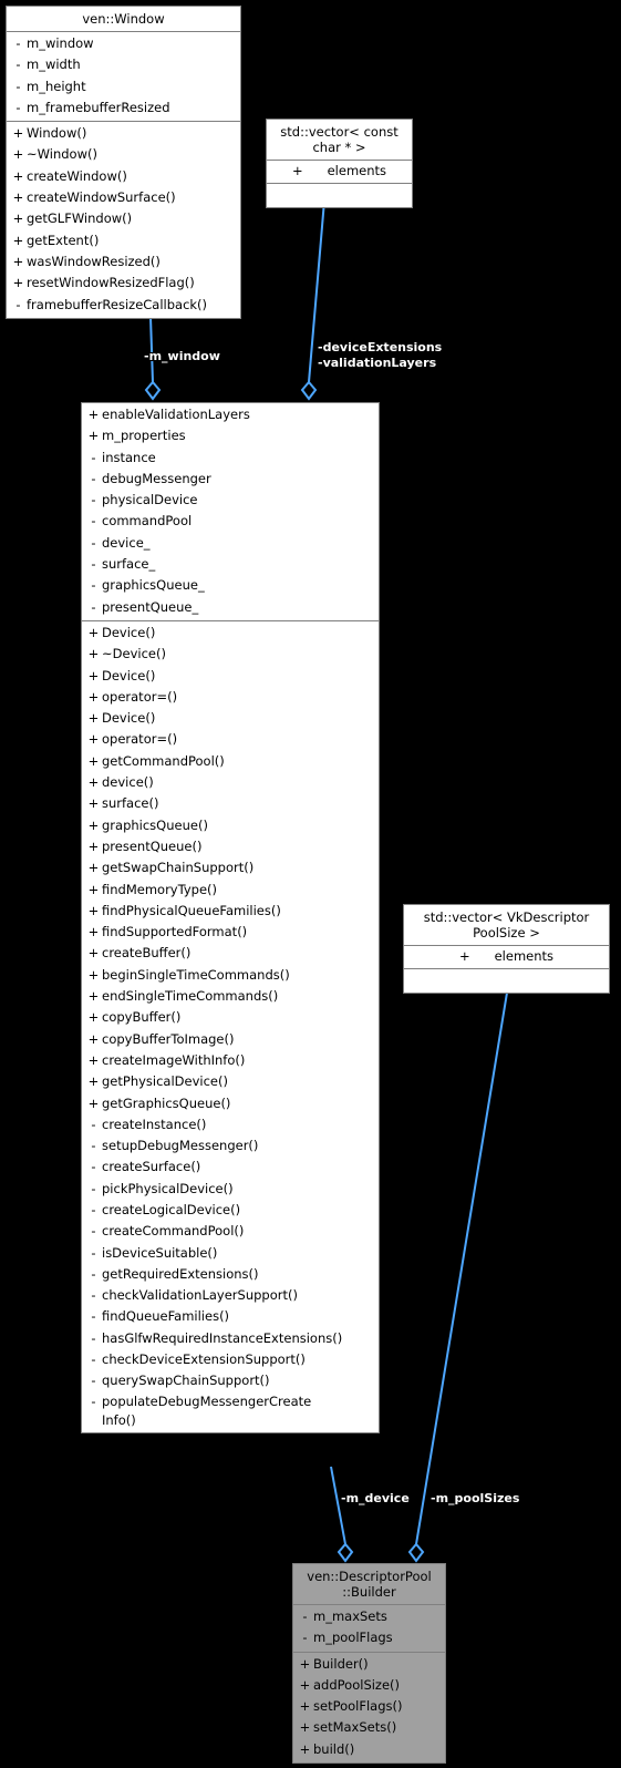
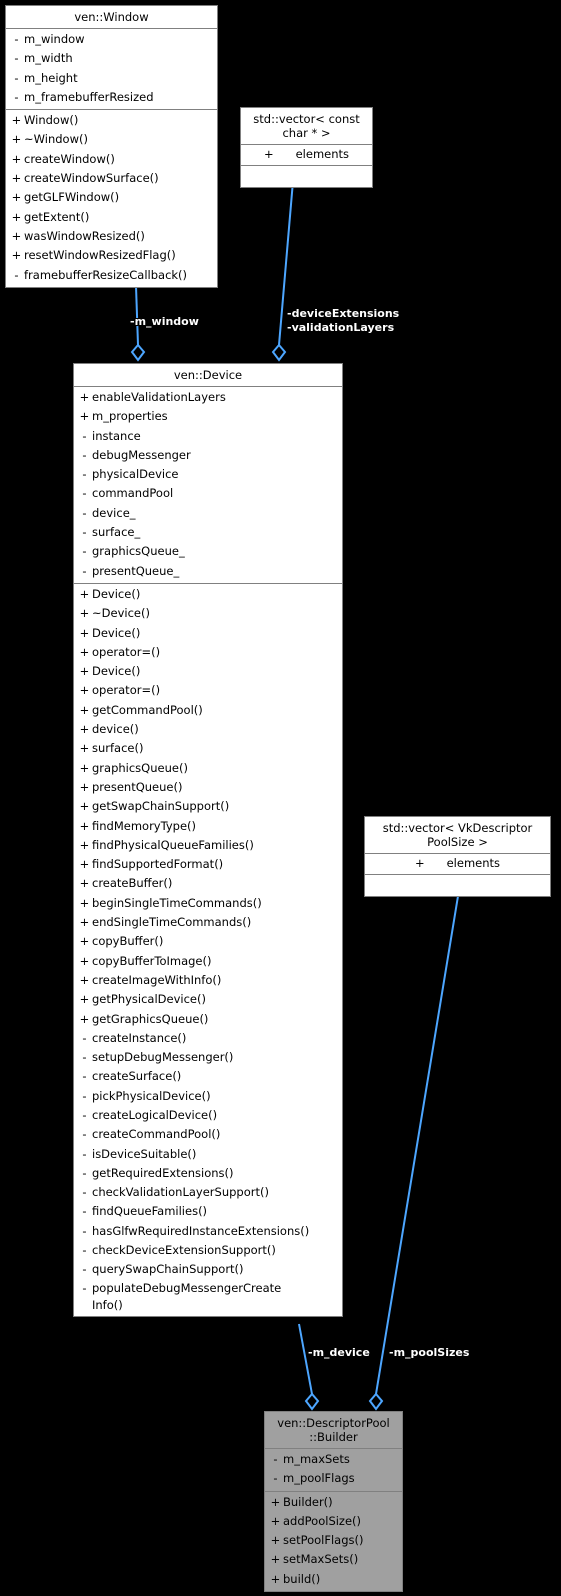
  -m_window
  -deviceExtensions
  -validationLayers
  -m_device
  -m_poolSizes
  ven::Window
  -
  m_window
  -
  m_width
  -
  m_height
  -
  m_framebufferResized
  +
  Window()
  +
  ~Window()
  +
  createWindow()
  +
  createWindowSurface()
  +
  getGLFWindow()
  +
  getExtent()
  +
  wasWindowResized()
  +
  resetWindowResizedFlag()
  -
  framebufferResizeCallback()
  std::vector< const
  char * >
  +
  elements
+ ven::Device
  +
  enableValidationLayers
  +
  m_properties
  -
  instance
  -
  debugMessenger
  -
  physicalDevice
  -
  commandPool
  -
  device_
  -
  surface_
  -
  graphicsQueue_
  -
  presentQueue_
  +
  Device()
  +
  ~Device()
  +
  Device()
  +
  operator=()
  +
  Device()
  +
  operator=()
  +
  getCommandPool()
  +
  device()
  +
  surface()
  +
  graphicsQueue()
  +
  presentQueue()
  +
  getSwapChainSupport()
  +
  findMemoryType()
  +
  findPhysicalQueueFamilies()
  +
  findSupportedFormat()
  +
  createBuffer()
  +
  beginSingleTimeCommands()
  +
  endSingleTimeCommands()
  +
  copyBuffer()
  +
  copyBufferToImage()
  +
  createImageWithInfo()
  +
  getPhysicalDevice()
  +
  getGraphicsQueue()
  -
  createInstance()
  -
  setupDebugMessenger()
  -
  createSurface()
  -
  pickPhysicalDevice()
  -
  createLogicalDevice()
  -
  createCommandPool()
  -
  isDeviceSuitable()
  -
  getRequiredExtensions()
  -
  checkValidationLayerSupport()
  -
  findQueueFamilies()
  -
  hasGlfwRequiredInstanceExtensions()
  -
  checkDeviceExtensionSupport()
  -
  querySwapChainSupport()
  -
  populateDebugMessengerCreate
  Info()
  std::vector< VkDescriptor
  PoolSize >
  +
  elements
  ven::DescriptorPool
  ::Builder
  -
  m_maxSets
  -
  m_poolFlags
  +
  Builder()
  +
  addPoolSize()
  +
  setPoolFlags()
  +
  setMaxSets()
  +
  build()
